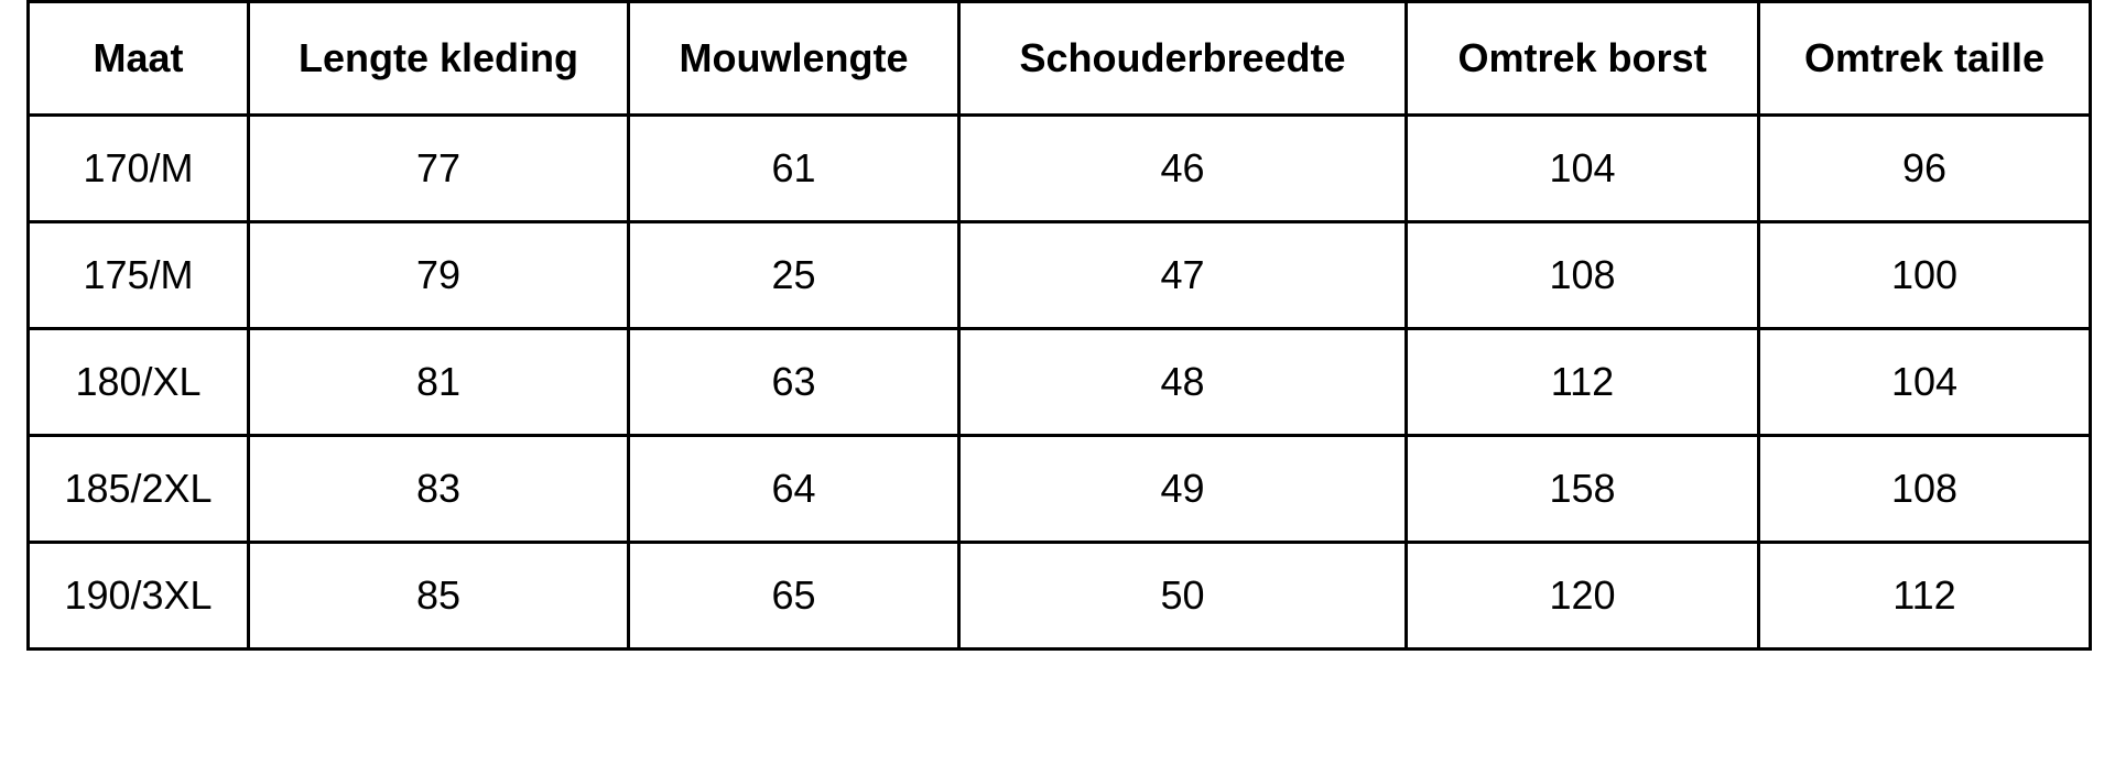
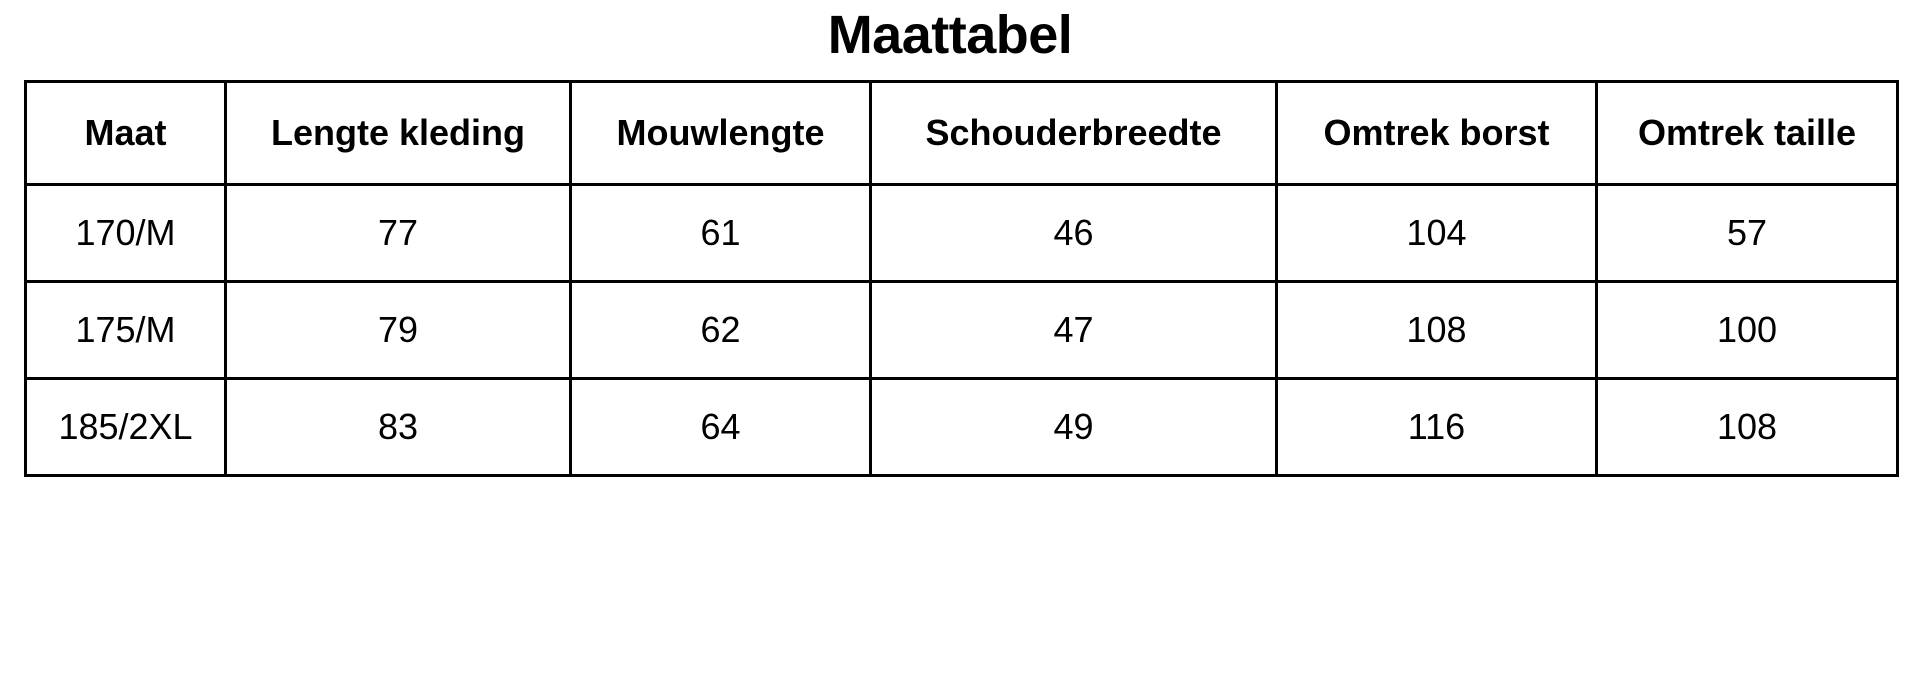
+ Maattabel
  Maat	Lengte kleding	Mouwlengte	Schouderbreedte	Omtrek borst	Omtrek taille
- 170/M	77	61	46	104	96
+ 170/M	77	61	46	104	57
- 175/M	79	25	47	108	100
+ 175/M	79	62	47	108	100
- 180/XL	81	63	48	112	104
- 185/2XL	83	64	49	158	108
+ 185/2XL	83	64	49	116	108
- 190/3XL	85	65	50	120	112
